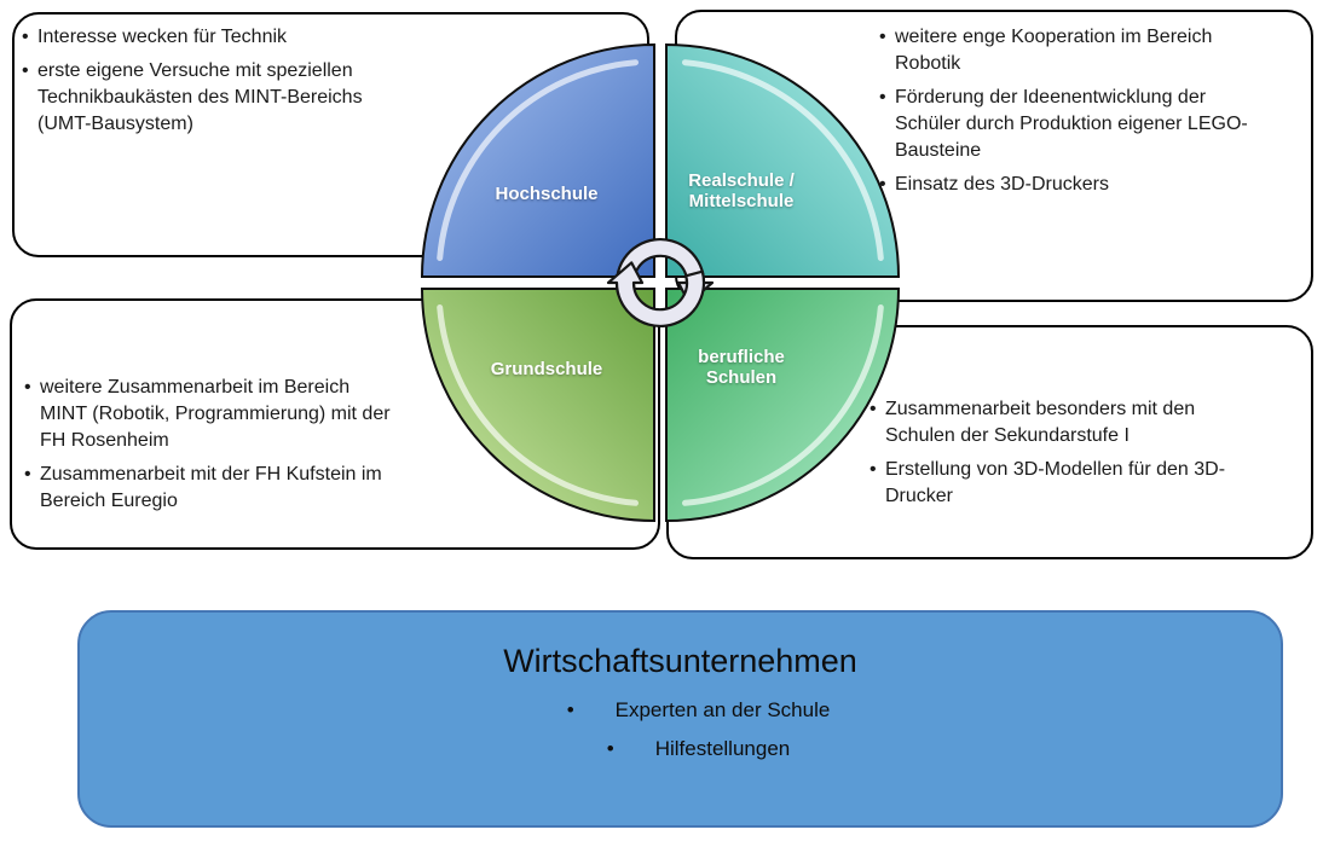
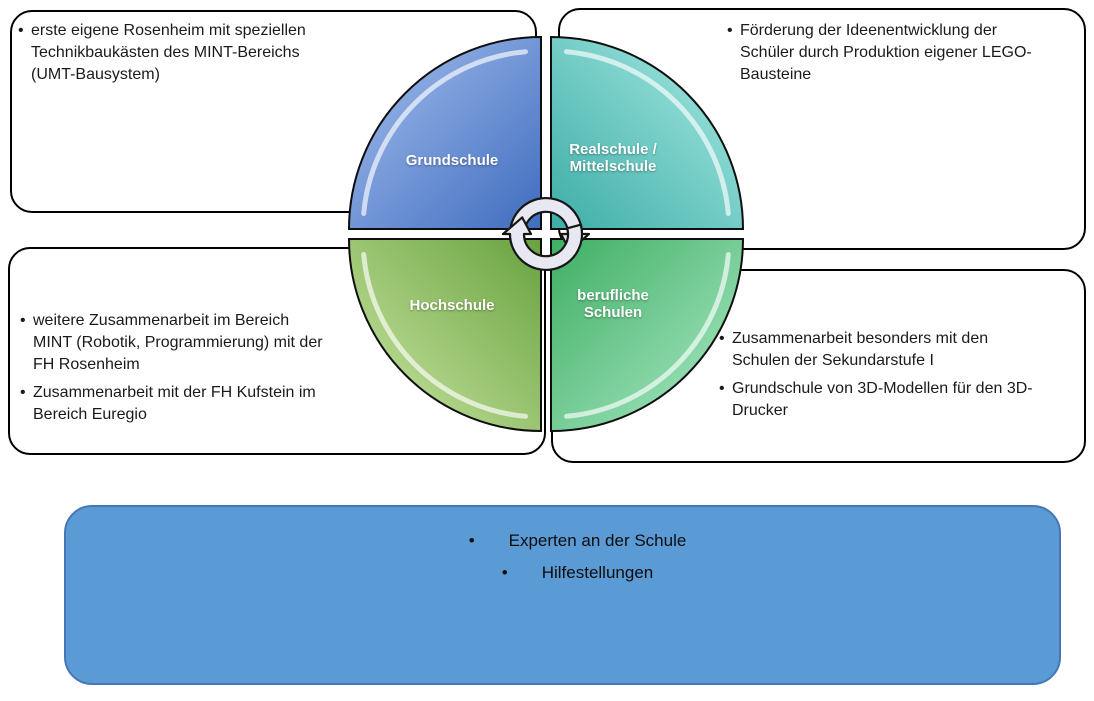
- Interesse wecken für Technik
- erste eigene Versuche mit speziellen Technikbaukästen des MINT-Bereichs (UMT-Bausystem)
+ erste eigene Rosenheim mit speziellen Technikbaukästen des MINT-Bereichs (UMT-Bausystem)
- weitere enge Kooperation im Bereich Robotik
  Förderung der Ideenentwicklung der Schüler durch Produktion eigener LEGO-Bausteine
- Einsatz des 3D-Druckers
  weitere Zusammenarbeit im Bereich MINT (Robotik, Programmierung) mit der FH Rosenheim
  Zusammenarbeit mit der FH Kufstein im Bereich Euregio
  Zusammenarbeit besonders mit den Schulen der Sekundarstufe I
- Erstellung von 3D-Modellen für den 3D-Drucker
+ Grundschule von 3D-Modellen für den 3D-Drucker
- Hochschule
+ Grundschule
  Realschule / Mittelschule
- Grundschule
+ Hochschule
  berufliche Schulen
- Wirtschaftsunternehmen
  Experten an der Schule
  Hilfestellungen
